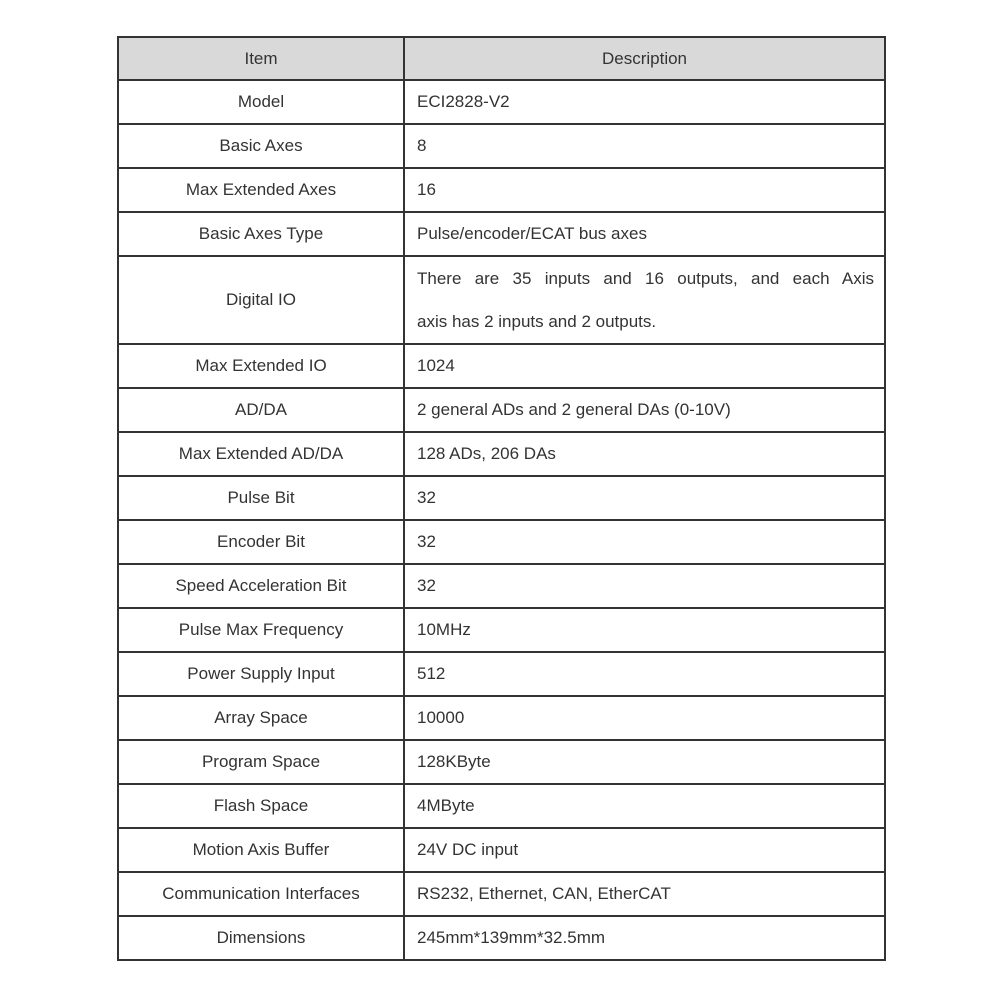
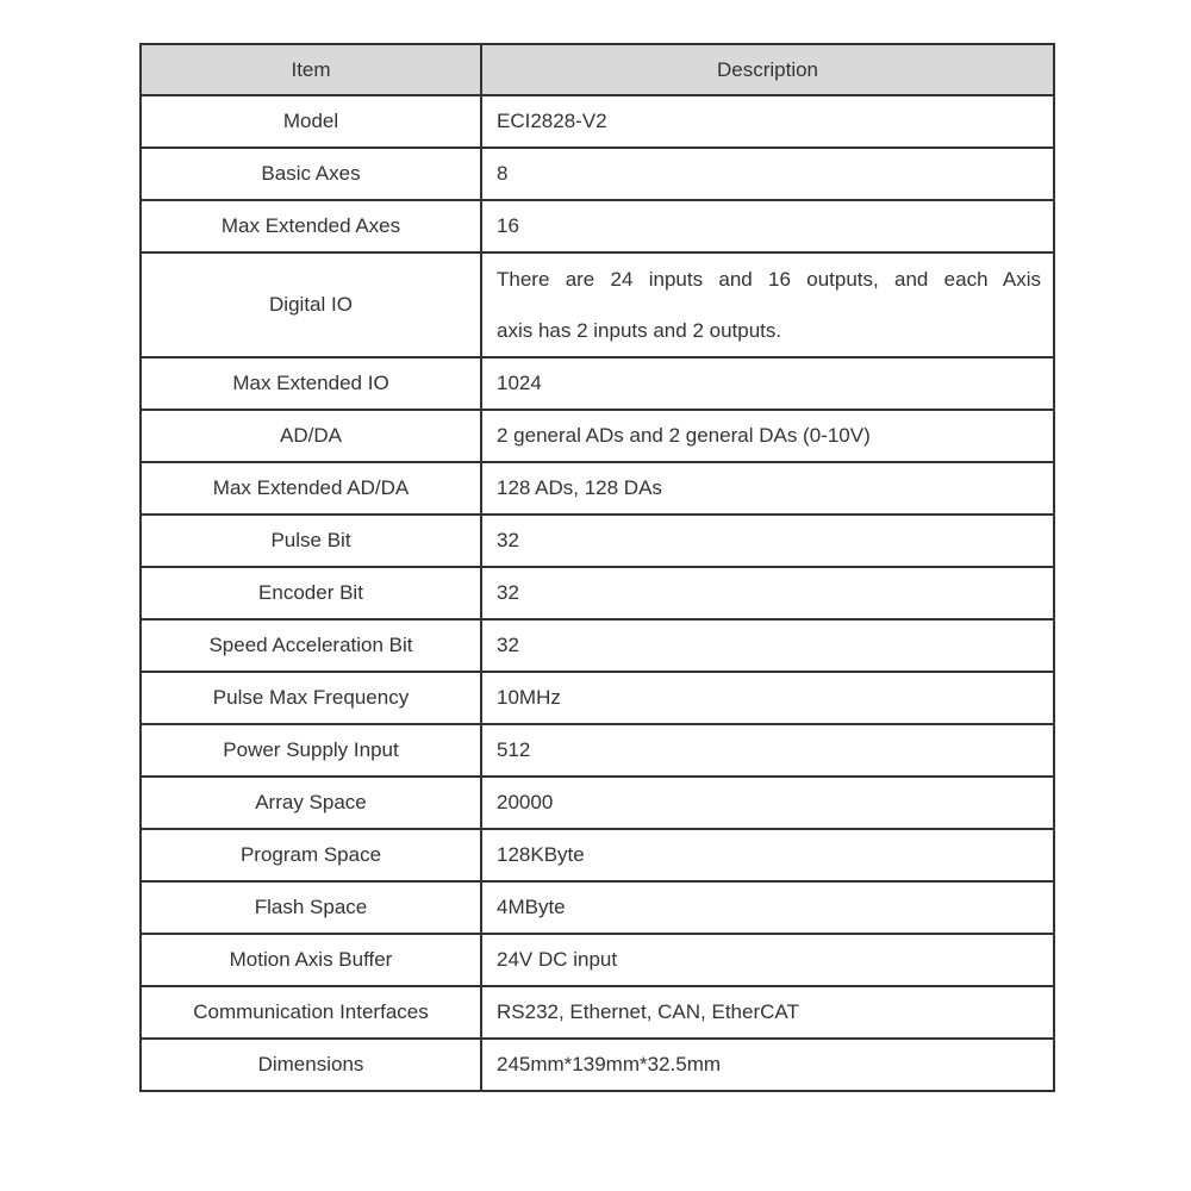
  Item	Description
  Model	ECI2828-V2
  Basic Axes	8
  Max Extended Axes	16
- Basic Axes Type	Pulse/encoder/ECAT bus axes
- Digital IO	There are 35 inputs and 16 outputs, and each Axisaxis has 2 inputs and 2 outputs.
+ Digital IO	There are 24 inputs and 16 outputs, and each Axisaxis has 2 inputs and 2 outputs.
  Max Extended IO	1024
  AD/DA	2 general ADs and 2 general DAs (0-10V)
- Max Extended AD/DA	128 ADs, 206 DAs
+ Max Extended AD/DA	128 ADs, 128 DAs
  Pulse Bit	32
  Encoder Bit	32
  Speed Acceleration Bit	32
  Pulse Max Frequency	10MHz
  Power Supply Input	512
- Array Space	10000
+ Array Space	20000
  Program Space	128KByte
  Flash Space	4MByte
  Motion Axis Buffer	24V DC input
  Communication Interfaces	RS232, Ethernet, CAN, EtherCAT
  Dimensions	245mm*139mm*32.5mm
